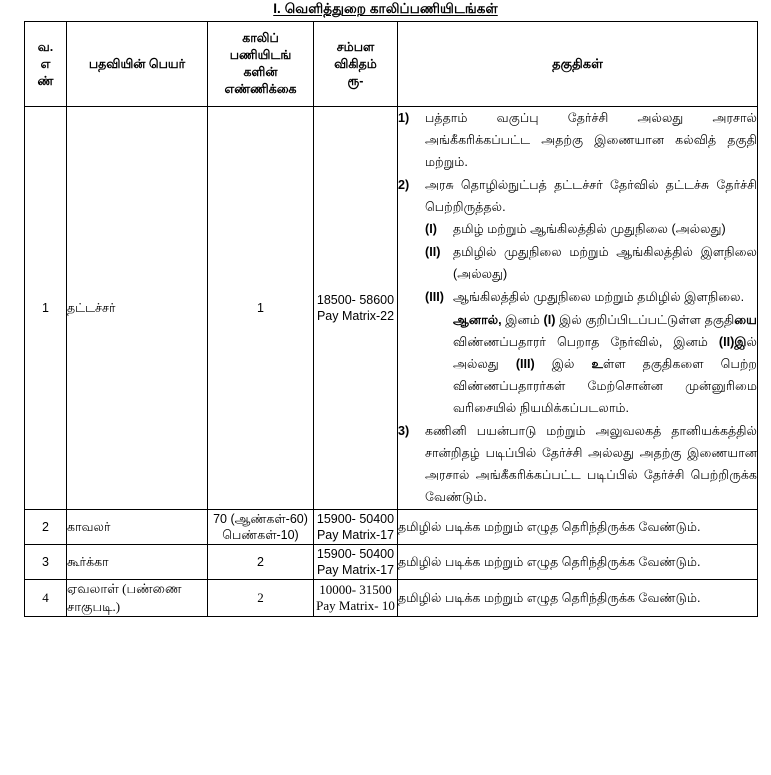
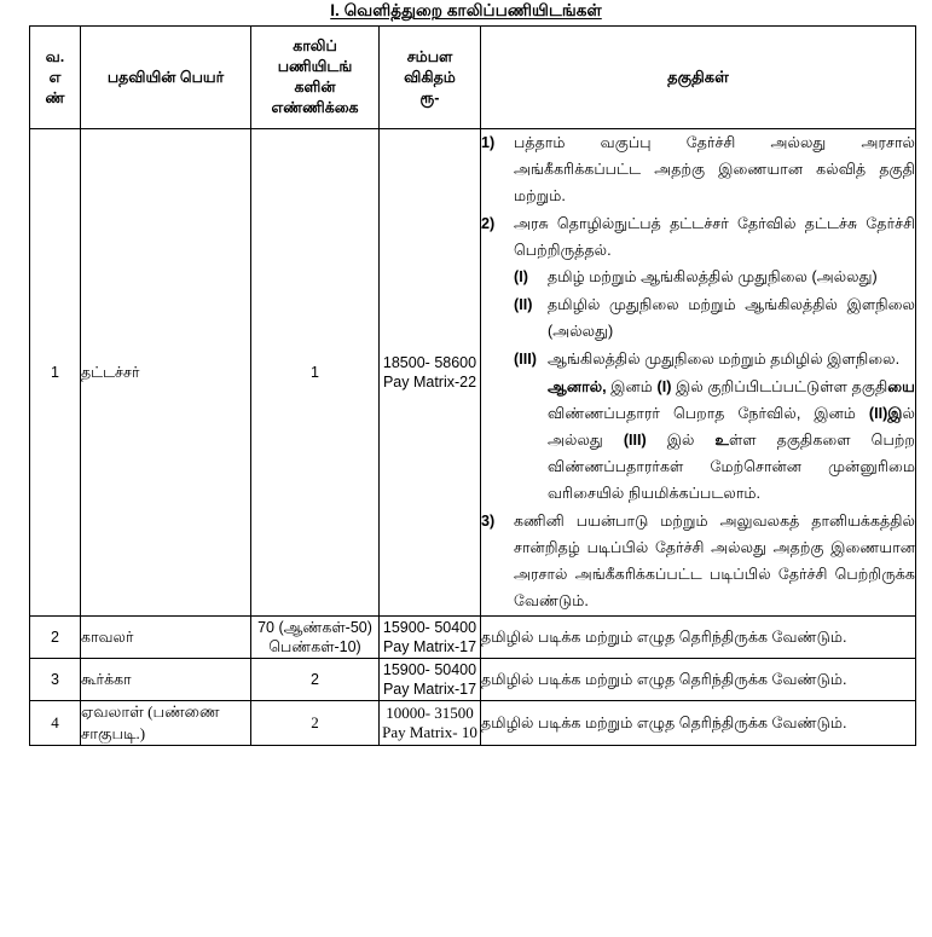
  I. வெளித்துறை காலிப்பணியிடங்கள்
  வ. எ ண்	பதவியின் பெயர்	காலிப் பணியிடங் களின் எண்ணிக்கை	சம்பள விகிதம் ரூ-	தகுதிகள்
  1	தட்டச்சர்	1	18500- 58600 Pay Matrix-22	1) பத்தாம் வகுப்பு தேர்ச்சி அல்லது அரசால் அங்கீகரிக்கப்பட்ட அதற்கு இணையான கல்வித் தகுதி மற்றும். 2) அரசு தொழில்நுட்பத் தட்டச்சர் தேர்வில் தட்டச்சு தேர்ச்சி பெற்றிருத்தல். (I) தமிழ் மற்றும் ஆங்கிலத்தில் முதுநிலை (அல்லது) (II) தமிழில் முதுநிலை மற்றும் ஆங்கிலத்தில் இளநிலை (அல்லது) (III) ஆங்கிலத்தில் முதுநிலை மற்றும் தமிழில் இளநிலை. ஆனால், இனம் (I) இல் குறிப்பிடப்பட்டுள்ள தகுதியை விண்ணப்பதாரர் பெறாத நேர்வில், இனம் (II)இல் அல்லது (III) இல் உள்ள தகுதிகளை பெற்ற விண்ணப்பதாரர்கள் மேற்சொன்ன முன்னுரிமை வரிசையில் நியமிக்கப்படலாம். 3) கணினி பயன்பாடு மற்றும் அலுவலகத் தானியக்கத்தில் சான்றிதழ் படிப்பில் தேர்ச்சி அல்லது அதற்கு இணையான அரசால் அங்கீகரிக்கப்பட்ட படிப்பில் தேர்ச்சி பெற்றிருக்க வேண்டும்.
- 2	காவலர்	70 (ஆண்கள்-60) பெண்கள்-10)	15900- 50400 Pay Matrix-17	தமிழில் படிக்க மற்றும் எழுத தெரிந்திருக்க வேண்டும்.
+ 2	காவலர்	70 (ஆண்கள்-50) பெண்கள்-10)	15900- 50400 Pay Matrix-17	தமிழில் படிக்க மற்றும் எழுத தெரிந்திருக்க வேண்டும்.
  3	கூர்க்கா	2	15900- 50400 Pay Matrix-17	தமிழில் படிக்க மற்றும் எழுத தெரிந்திருக்க வேண்டும்.
  4	ஏவலாள் (பண்ணை சாகுபடி.)	2	10000- 31500 Pay Matrix- 10	தமிழில் படிக்க மற்றும் எழுத தெரிந்திருக்க வேண்டும்.
